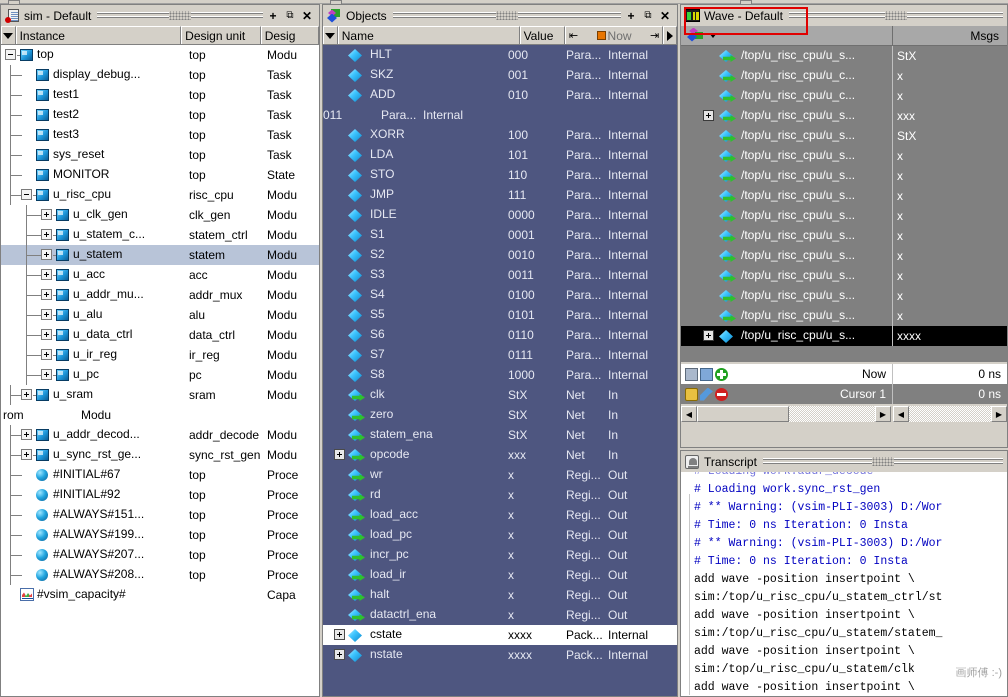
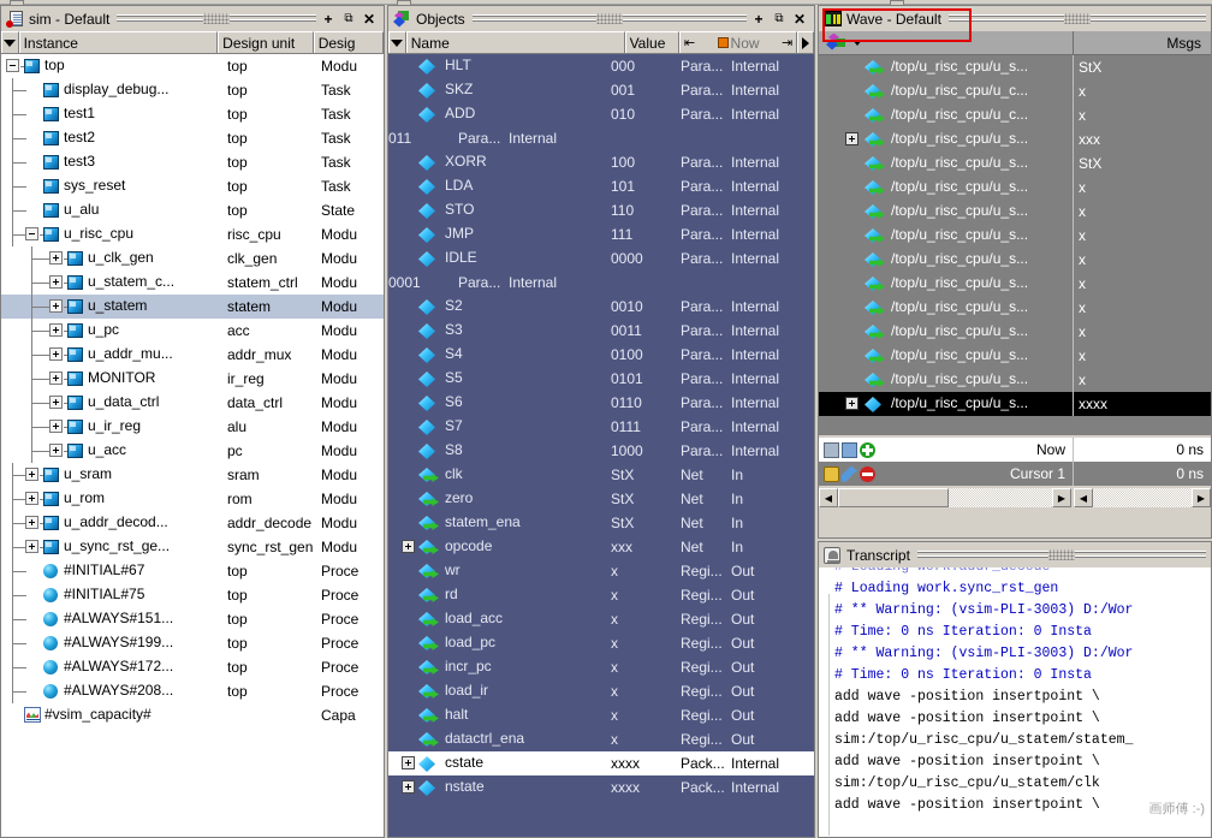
  sim - Default
  +
  ⧉
  ✕
  Instance
  Design unit
  Desig
  top
  top
  Modu
  display_debug...
  top
  Task
  test1
  top
  Task
  test2
  top
  Task
  test3
  top
  Task
  sys_reset
  top
  Task
- MONITOR
+ u_alu
  top
  State
  u_risc_cpu
  risc_cpu
  Modu
  u_clk_gen
  clk_gen
  Modu
  u_statem_c...
  statem_ctrl
  Modu
  u_statem
  statem
  Modu
- u_acc
+ u_pc
  acc
  Modu
  u_addr_mu...
  addr_mux
  Modu
- u_alu
+ MONITOR
- alu
+ ir_reg
  Modu
  u_data_ctrl
  data_ctrl
  Modu
  u_ir_reg
- ir_reg
+ alu
  Modu
- u_pc
+ u_acc
  pc
  Modu
  u_sram
  sram
  Modu
+ u_rom
  rom
  Modu
  u_addr_decod...
  addr_decode
  Modu
  u_sync_rst_ge...
  sync_rst_gen
  Modu
  #INITIAL#67
  top
  Proce
- #INITIAL#92
+ #INITIAL#75
  top
  Proce
  #ALWAYS#151...
  top
  Proce
  #ALWAYS#199...
  top
  Proce
- #ALWAYS#207...
+ #ALWAYS#172...
  top
  Proce
  #ALWAYS#208...
  top
  Proce
  #vsim_capacity#
  Capa
  Objects
  +
  ⧉
  ✕
  Name
  Value
  ⇤
  Now
  ⇥
  HLT
  000
  Para...
  Internal
  SKZ
  001
  Para...
  Internal
  ADD
  010
  Para...
  Internal
  011
  Para...
  Internal
  XORR
  100
  Para...
  Internal
  LDA
  101
  Para...
  Internal
  STO
  110
  Para...
  Internal
  JMP
  111
  Para...
  Internal
  IDLE
  0000
  Para...
  Internal
- S1
  0001
  Para...
  Internal
  S2
  0010
  Para...
  Internal
  S3
  0011
  Para...
  Internal
  S4
  0100
  Para...
  Internal
  S5
  0101
  Para...
  Internal
  S6
  0110
  Para...
  Internal
  S7
  0111
  Para...
  Internal
  S8
  1000
  Para...
  Internal
  clk
  StX
  Net
  In
  zero
  StX
  Net
  In
  statem_ena
  StX
  Net
  In
  opcode
  xxx
  Net
  In
  wr
  x
  Regi...
  Out
  rd
  x
  Regi...
  Out
  load_acc
  x
  Regi...
  Out
  load_pc
  x
  Regi...
  Out
  incr_pc
  x
  Regi...
  Out
  load_ir
  x
  Regi...
  Out
  halt
  x
  Regi...
  Out
  datactrl_ena
  x
  Regi...
  Out
  cstate
  xxxx
  Pack...
  Internal
  nstate
  xxxx
  Pack...
  Internal
  Wave - Default
  Msgs
  /top/u_risc_cpu/u_s...
  StX
  /top/u_risc_cpu/u_c...
  x
  /top/u_risc_cpu/u_c...
  x
  /top/u_risc_cpu/u_s...
  xxx
  /top/u_risc_cpu/u_s...
  StX
  /top/u_risc_cpu/u_s...
  x
  /top/u_risc_cpu/u_s...
  x
  /top/u_risc_cpu/u_s...
  x
  /top/u_risc_cpu/u_s...
  x
  /top/u_risc_cpu/u_s...
  x
  /top/u_risc_cpu/u_s...
  x
  /top/u_risc_cpu/u_s...
  x
  /top/u_risc_cpu/u_s...
  x
  /top/u_risc_cpu/u_s...
  x
  /top/u_risc_cpu/u_s...
  xxxx
  Now
  0 ns
  Cursor 1
  0 ns
  ◀
  ▶
  ◀
  ▶
  Transcript
  # Loading work.addr_decode
  # Loading work.sync_rst_gen
  # ** Warning: (vsim-PLI-3003) D:/Wor
  # Time: 0 ns Iteration: 0 Insta
  # ** Warning: (vsim-PLI-3003) D:/Wor
  # Time: 0 ns Iteration: 0 Insta
  add wave -position insertpoint \
- sim:/top/u_risc_cpu/u_statem_ctrl/st
  add wave -position insertpoint \
  sim:/top/u_risc_cpu/u_statem/statem_
  add wave -position insertpoint \
  sim:/top/u_risc_cpu/u_statem/clk
  add wave -position insertpoint \
  画师傅 :-)
